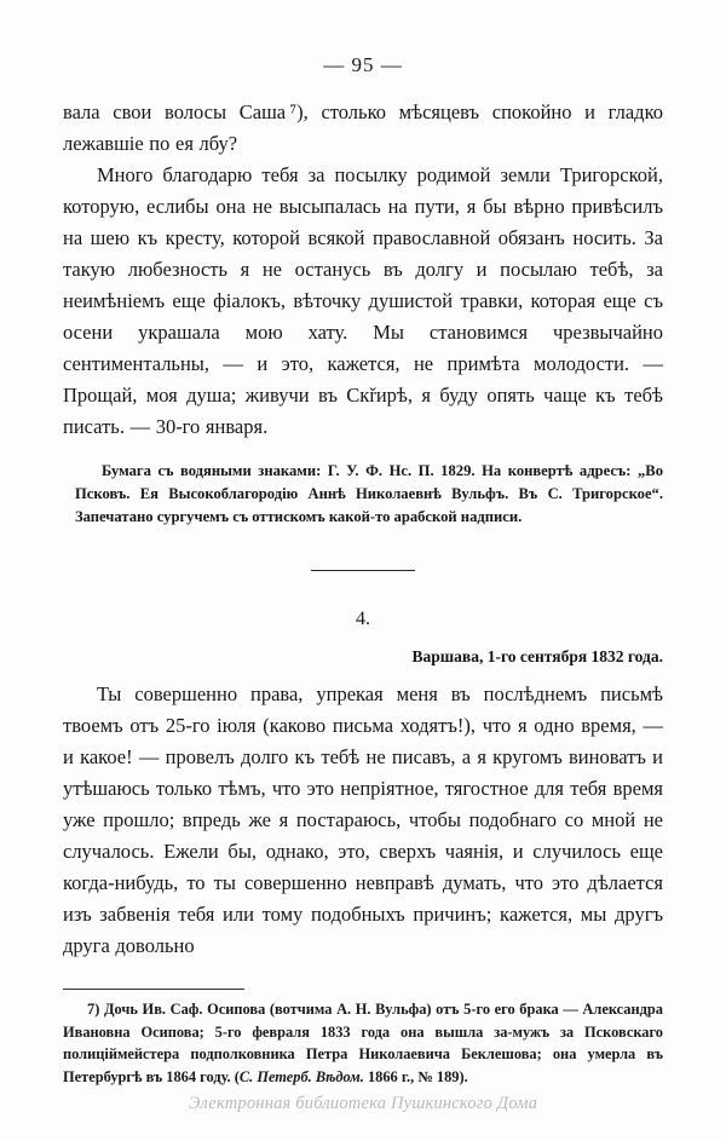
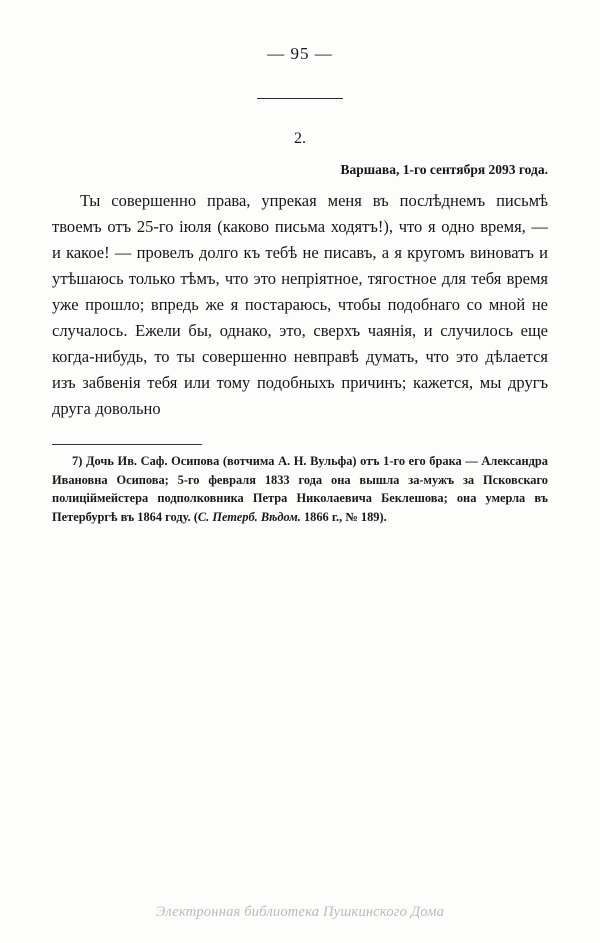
  — 95 —
- вала свои волосы Саша ⁷), столько мѣсяцевъ спокойно и гладко лежавшіе по ея лбу?
- Много благодарю тебя за посылку родимой земли Тригорской, которую, еслибы она не высыпалась на пути, я бы вѣрно привѣсилъ на шею къ кресту, которой всякой православной обязанъ носить. За такую любезность я не останусь въ долгу и посылаю тебѣ, за неимѣніемъ еще фіалокъ, вѣточку душистой травки, которая еще съ осени украшала мою хату. Мы становимся чрезвычайно сентиментальны, — и это, кажется, не примѣта молодости. — Прощай, моя душа; живучи въ Скřирѣ, я буду опять чаще къ тебѣ писать. — 30-го января.
- Бумага съ водяными знаками: Г. У. Ф. Нс. П. 1829. На конвертѣ адресъ: „Во Псковъ. Ея Высокоблагородію Аннѣ Николаевнѣ Вульфъ. Въ С. Тригорское“. Запечатано сургучемъ съ оттискомъ какой-то арабской надписи.
- 4.
+ 2.
- Варшава, 1-го сентября 1832 года.
+ Варшава, 1-го сентября 2093 года.
  Ты совершенно права, упрекая меня въ послѣднемъ письмѣ твоемъ отъ 25-го іюля (каково письма ходятъ!), что я одно время, — и какое! — провелъ долго къ тебѣ не писавъ, а я кругомъ виноватъ и утѣшаюсь только тѣмъ, что это непріятное, тягостное для тебя время уже прошло; впредь же я постараюсь, чтобы подобнаго со мной не случалось. Ежели бы, однако, это, сверхъ чаянія, и случилось еще когда-нибудь, то ты совершенно невправѣ думать, что это дѣлается изъ забвенія тебя или тому подобныхъ причинъ; кажется, мы другъ друга довольно
- 7) Дочь Ив. Саф. Осипова (вотчима А. Н. Вульфа) отъ 5-го его брака — Александра Ивановна Осипова; 5-го февраля 1833 года она вышла за-мужъ за Псковскаго полиціймейстера подполковника Петра Николаевича Беклешова; она умерла въ Петербургѣ въ 1864 году. (С. Петерб. Вѣдом. 1866 г., № 189).
+ 7) Дочь Ив. Саф. Осипова (вотчима А. Н. Вульфа) отъ 1-го его брака — Александра Ивановна Осипова; 5-го февраля 1833 года она вышла за-мужъ за Псковскаго полиціймейстера подполковника Петра Николаевича Беклешова; она умерла въ Петербургѣ въ 1864 году. (С. Петерб. Вѣдом. 1866 г., № 189).
  Электронная библиотека Пушкинского Дома
